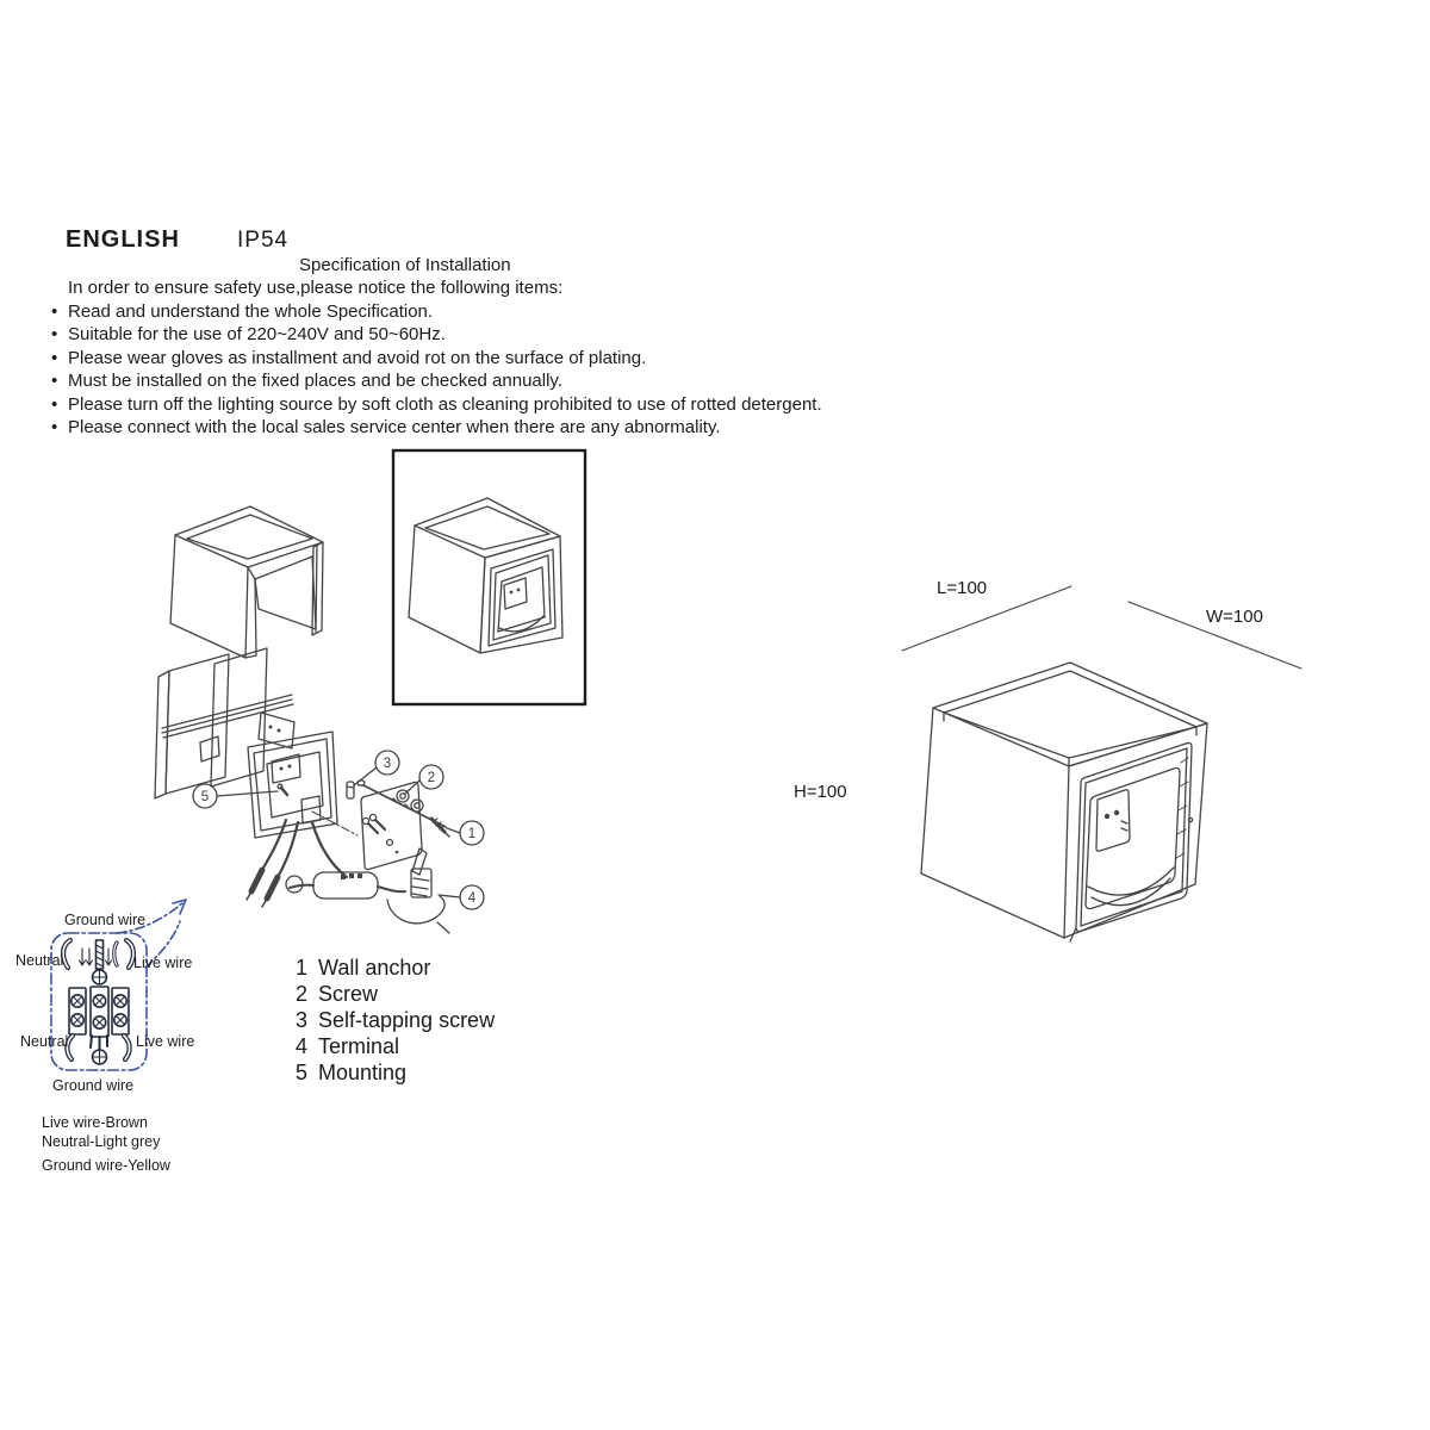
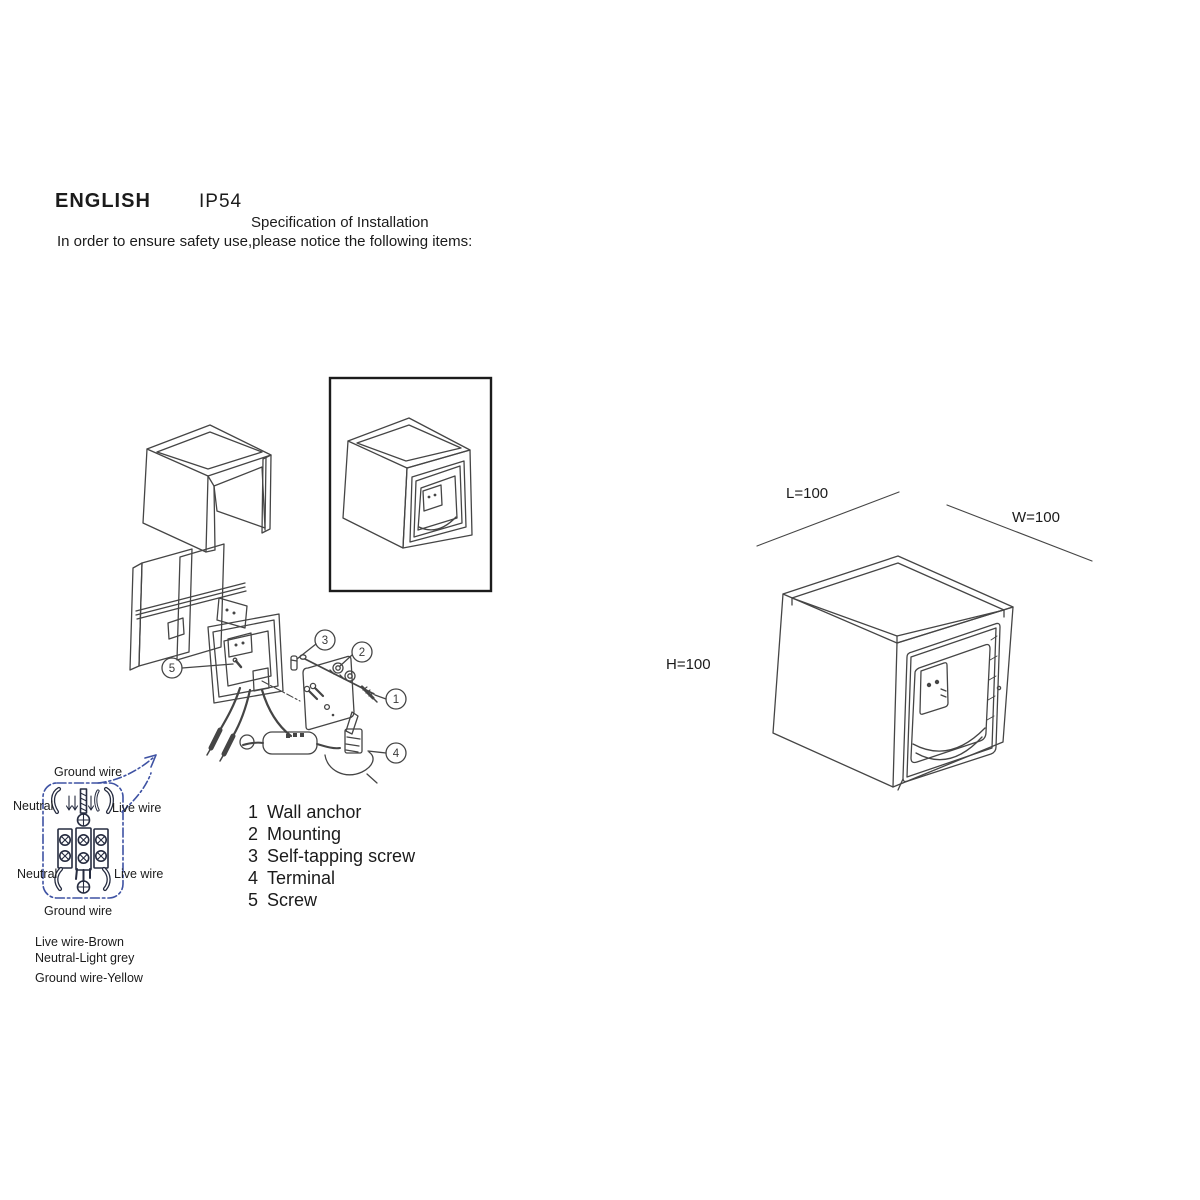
  5
  3
  2
  1
  4
  ENGLISH
  IP54
  Specification of Installation
  In order to ensure safety use,please notice the following items:
- • Read and understand the whole Specification.
- • Suitable for the use of 220~240V and 50~60Hz.
- • Please wear gloves as installment and avoid rot on the surface of plating.
- • Must be installed on the fixed places and be checked annually.
- • Please turn off the lighting source by soft cloth as cleaning prohibited to use of rotted detergent.
- • Please connect with the local sales service center when there are any abnormality.
  1 Wall anchor
- 2 Screw
+ 2 Mounting
  3 Self-tapping screw
  4 Terminal
- 5 Mounting
+ 5 Screw
  L=100
  W=100
  H=100
  Ground wire
  Neutral
  Live wire
  Neutral
  Live wire
  Ground wire
  Live wire-Brown
  Neutral-Light grey
  Ground wire-Yellow
